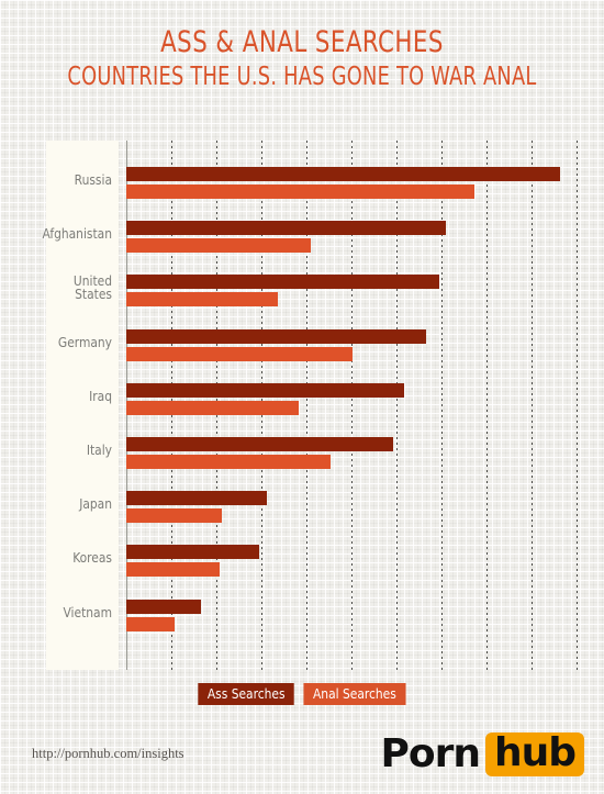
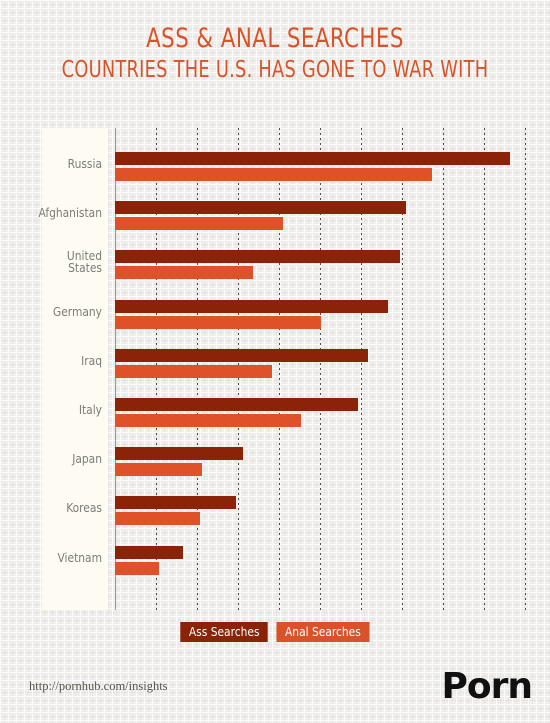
  ASS & ANAL SEARCHES
- COUNTRIES THE U.S. HAS GONE TO WAR ANAL
+ COUNTRIES THE U.S. HAS GONE TO WAR WITH
  Russia
  Afghanistan
  United
  States
  Germany
  Iraq
  Italy
  Japan
  Koreas
  Vietnam
  Ass Searches Anal Searches
  http://pornhub.com/insights
  Porn
- hub
